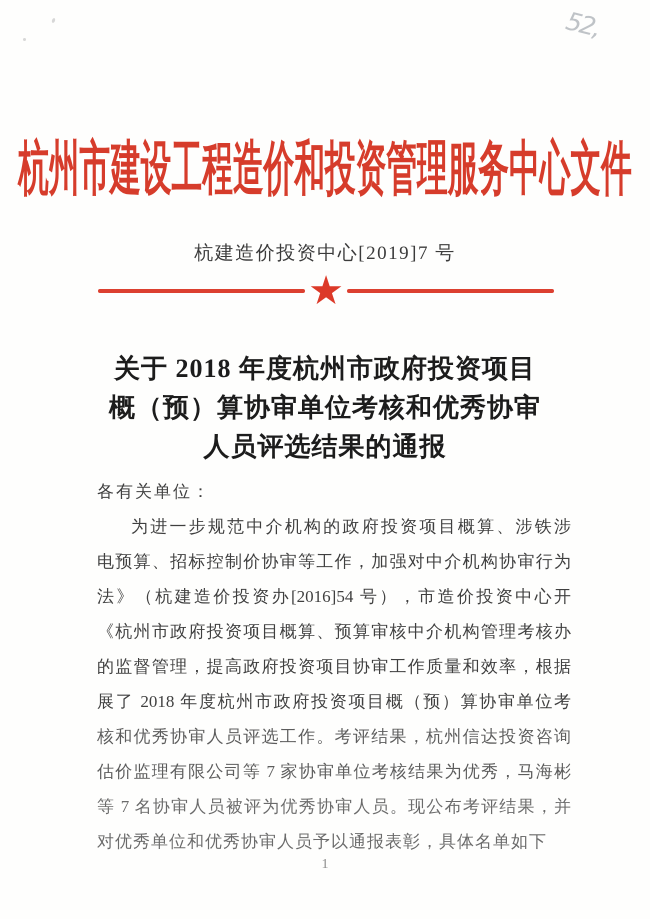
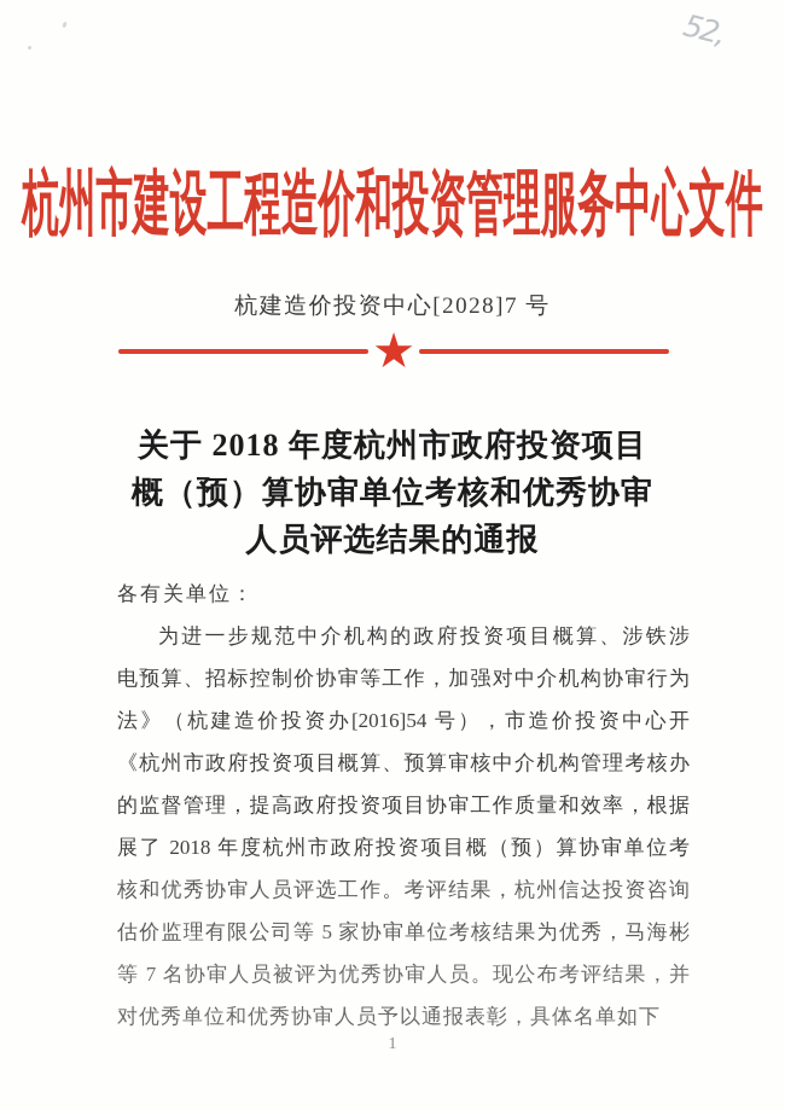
  杭州市建设工程造价和投资管理服务中心文件
- 杭建造价投资中心[2019]7 号
+ 杭建造价投资中心[2028]7 号
  ★
  关于 2018 年度杭州市政府投资项目
  概（预）算协审单位考核和优秀协审
  人员评选结果的通报
  各有关单位：
  为进一步规范中介机构的政府投资项目概算、涉铁涉
  电预算、招标控制价协审等工作，加强对中介机构协审行为
  法》（杭建造价投资办[2016]54 号），市造价投资中心开
  《杭州市政府投资项目概算、预算审核中介机构管理考核办
  的监督管理，提高政府投资项目协审工作质量和效率，根据
  展了 2018 年度杭州市政府投资项目概（预）算协审单位考
  核和优秀协审人员评选工作。考评结果，杭州信达投资咨询
- 估价监理有限公司等 7 家协审单位考核结果为优秀，马海彬
+ 估价监理有限公司等 5 家协审单位考核结果为优秀，马海彬
  等 7 名协审人员被评为优秀协审人员。现公布考评结果，并
  对优秀单位和优秀协审人员予以通报表彰，具体名单如下
  1
